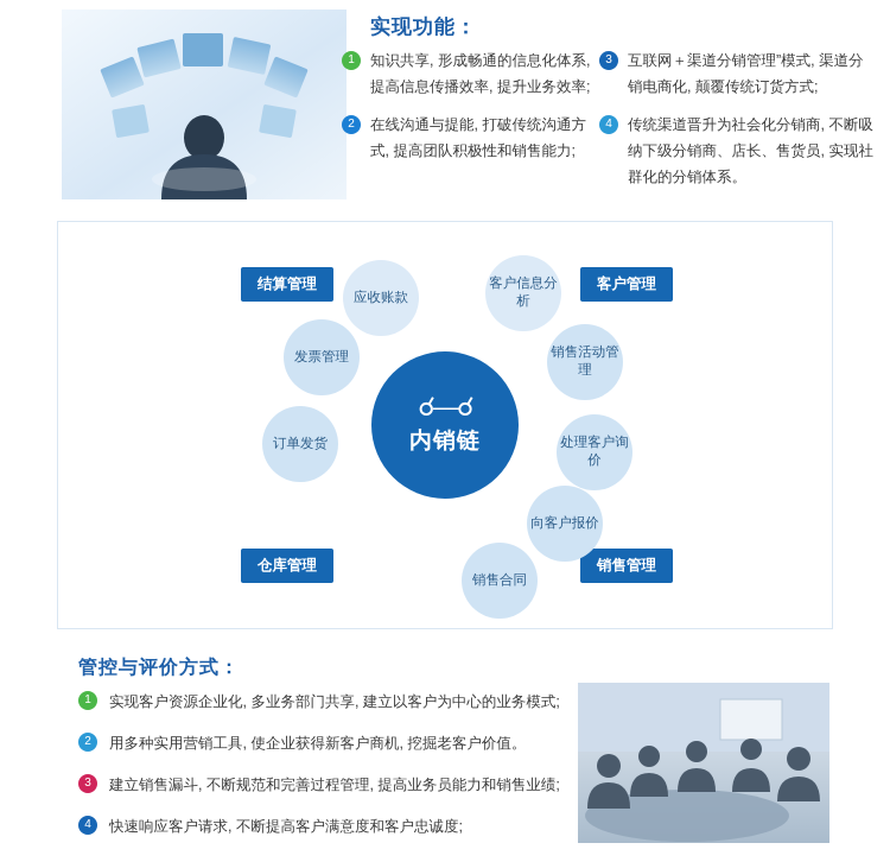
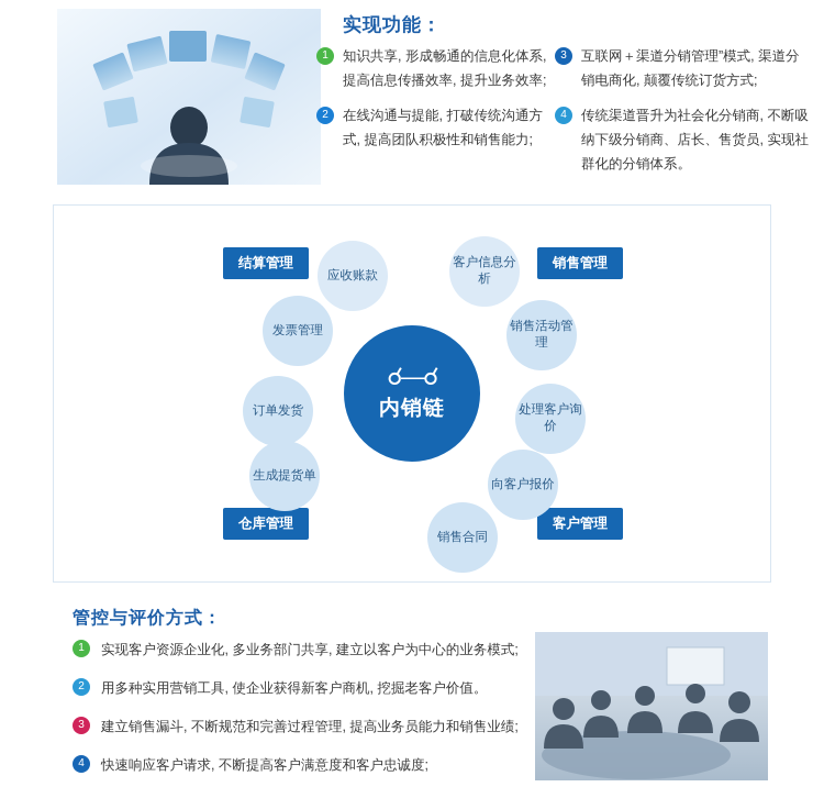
  实现功能：
  1
  知识共享, 形成畅通的信息化体系, 提高信息传播效率, 提升业务效率;
  2
  在线沟通与提能, 打破传统沟通方式, 提高团队积极性和销售能力;
  3
  互联网＋渠道分销管理”模式, 渠道分销电商化, 颠覆传统订货方式;
  4
  传统渠道晋升为社会化分销商, 不断吸纳下级分销商、店长、售货员, 实现社群化的分销体系。
  ☌—☌
  内销链
  结算管理
- 客户管理
+ 销售管理
  仓库管理
- 销售管理
+ 客户管理
  应收账款
  客户信息分析
  销售活动管理
  发票管理
  处理客户询价
  订单发货
  向客户报价
+ 生成提货单
  销售合同
  管控与评价方式：
  1
  实现客户资源企业化, 多业务部门共享, 建立以客户为中心的业务模式;
  2
  用多种实用营销工具, 使企业获得新客户商机, 挖掘老客户价值。
  3
  建立销售漏斗, 不断规范和完善过程管理, 提高业务员能力和销售业绩;
  4
  快速响应客户请求, 不断提高客户满意度和客户忠诚度;
